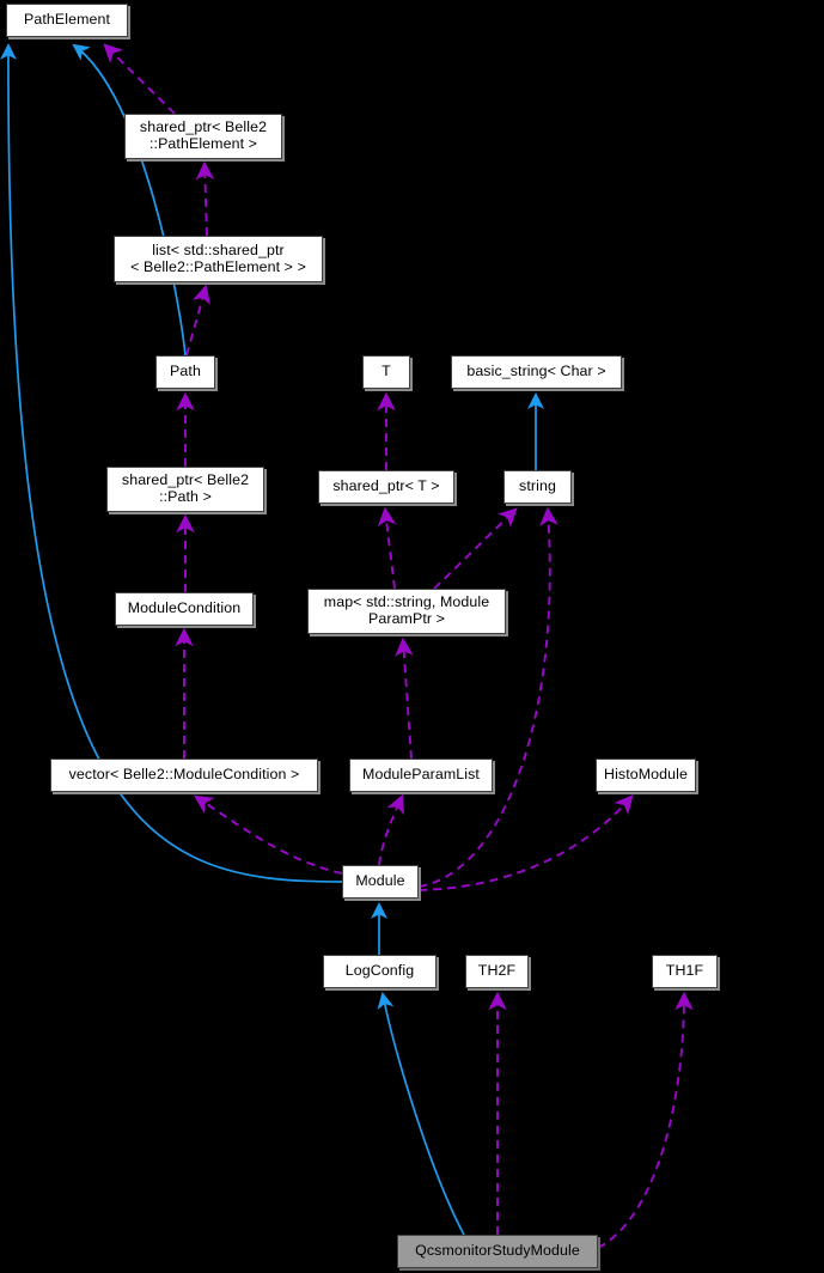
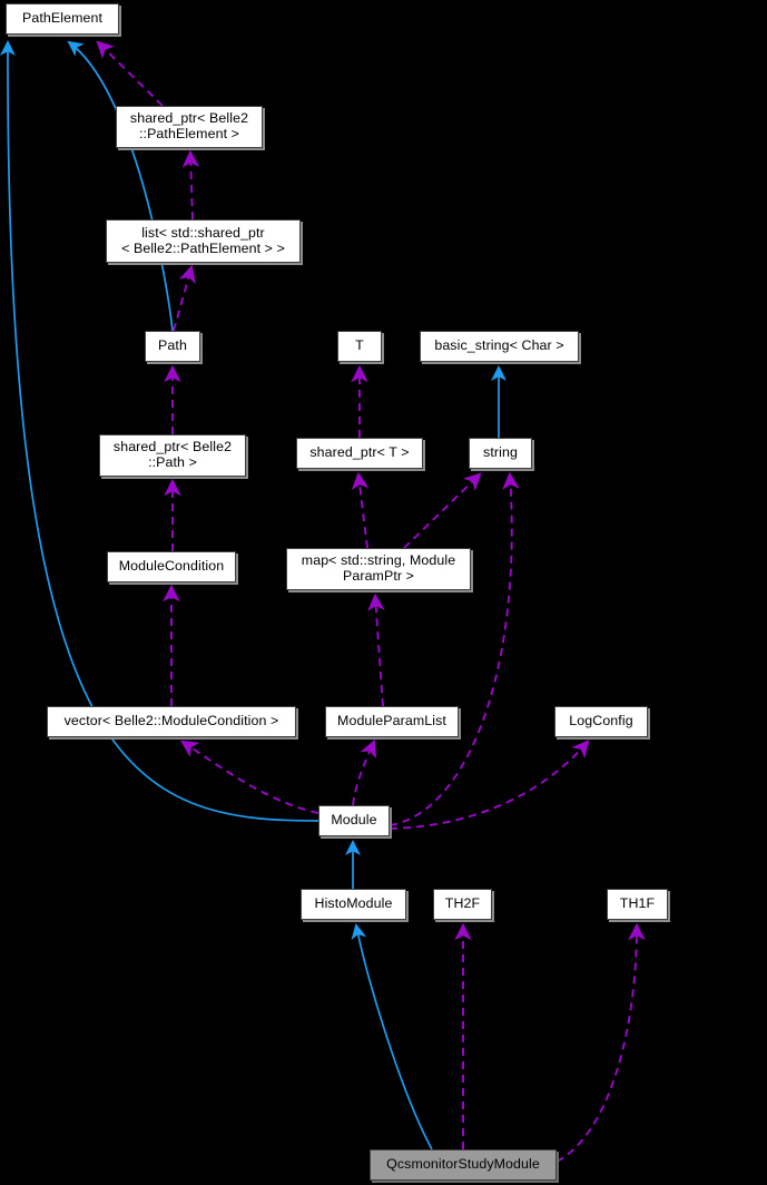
  PathElement
  shared_ptr< Belle2
  ::PathElement >
  list< std::shared_ptr
  < Belle2::PathElement > >
  Path
  T
  basic_string< Char >
  shared_ptr< Belle2
  ::Path >
  shared_ptr< T >
  string
  ModuleCondition
  map< std::string, Module
  ParamPtr >
  vector< Belle2::ModuleCondition >
  ModuleParamList
- HistoModule
+ LogConfig
  Module
- LogConfig
+ HistoModule
  TH2F
  TH1F
  QcsmonitorStudyModule
